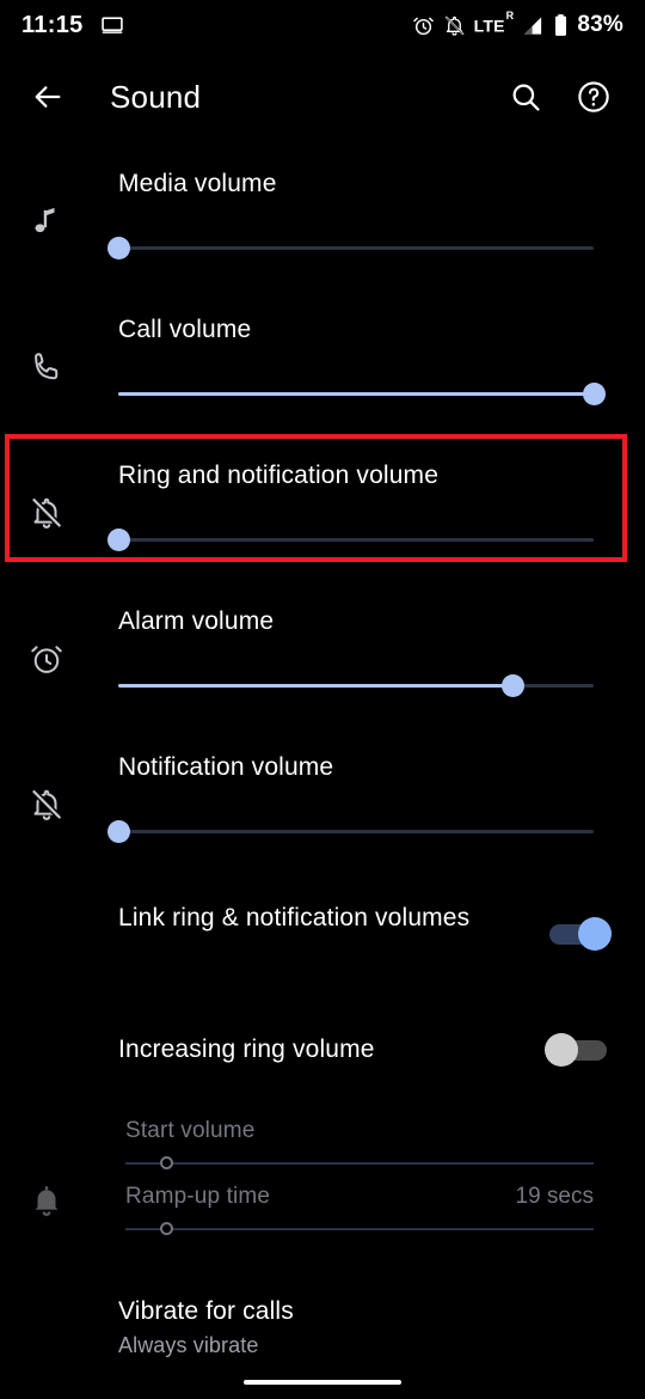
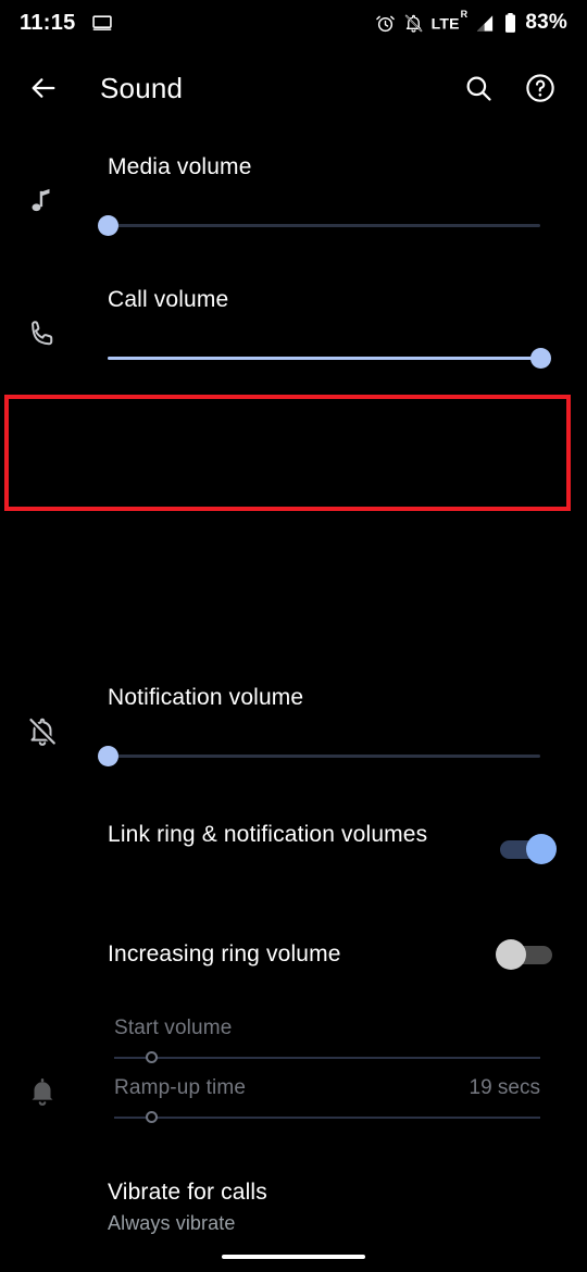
  11:15
  LTER
  83%
  Sound
  Media volume
  Call volume
- Ring and notification volume
- Alarm volume
  Notification volume
  Link ring & notification volumes
  Increasing ring volume
  Start volume
  Ramp-up time
  19 secs
  Vibrate for calls
  Always vibrate
